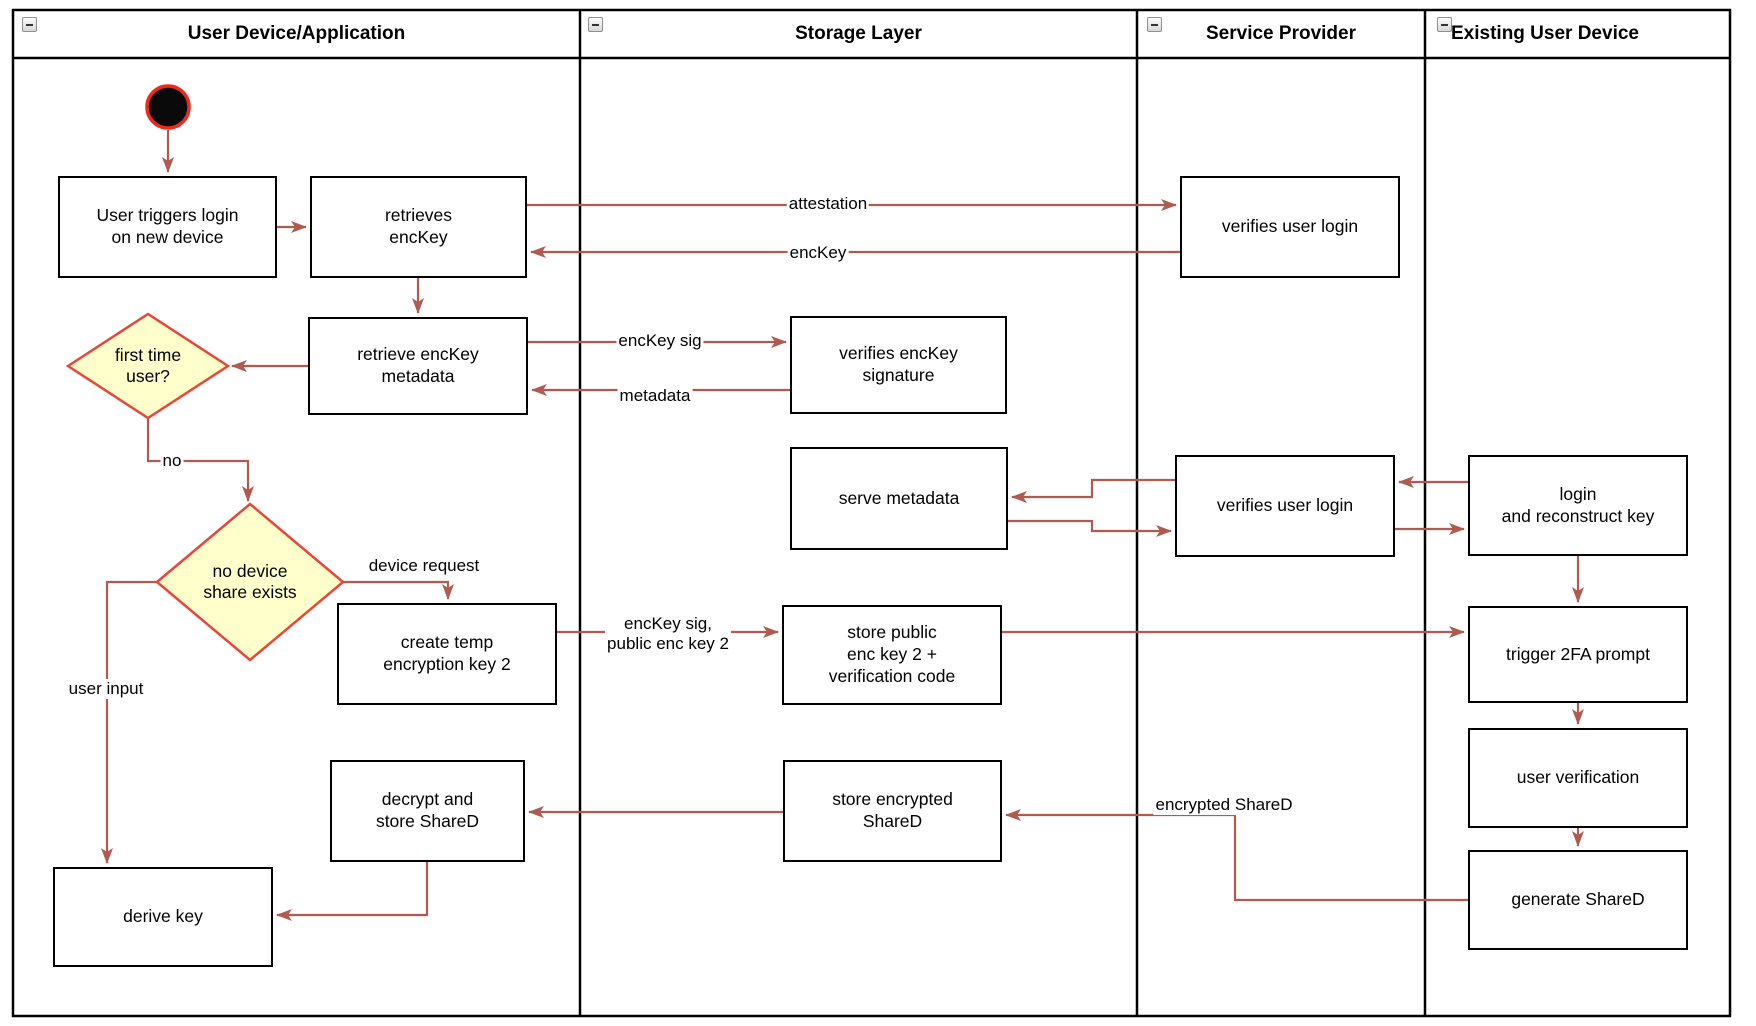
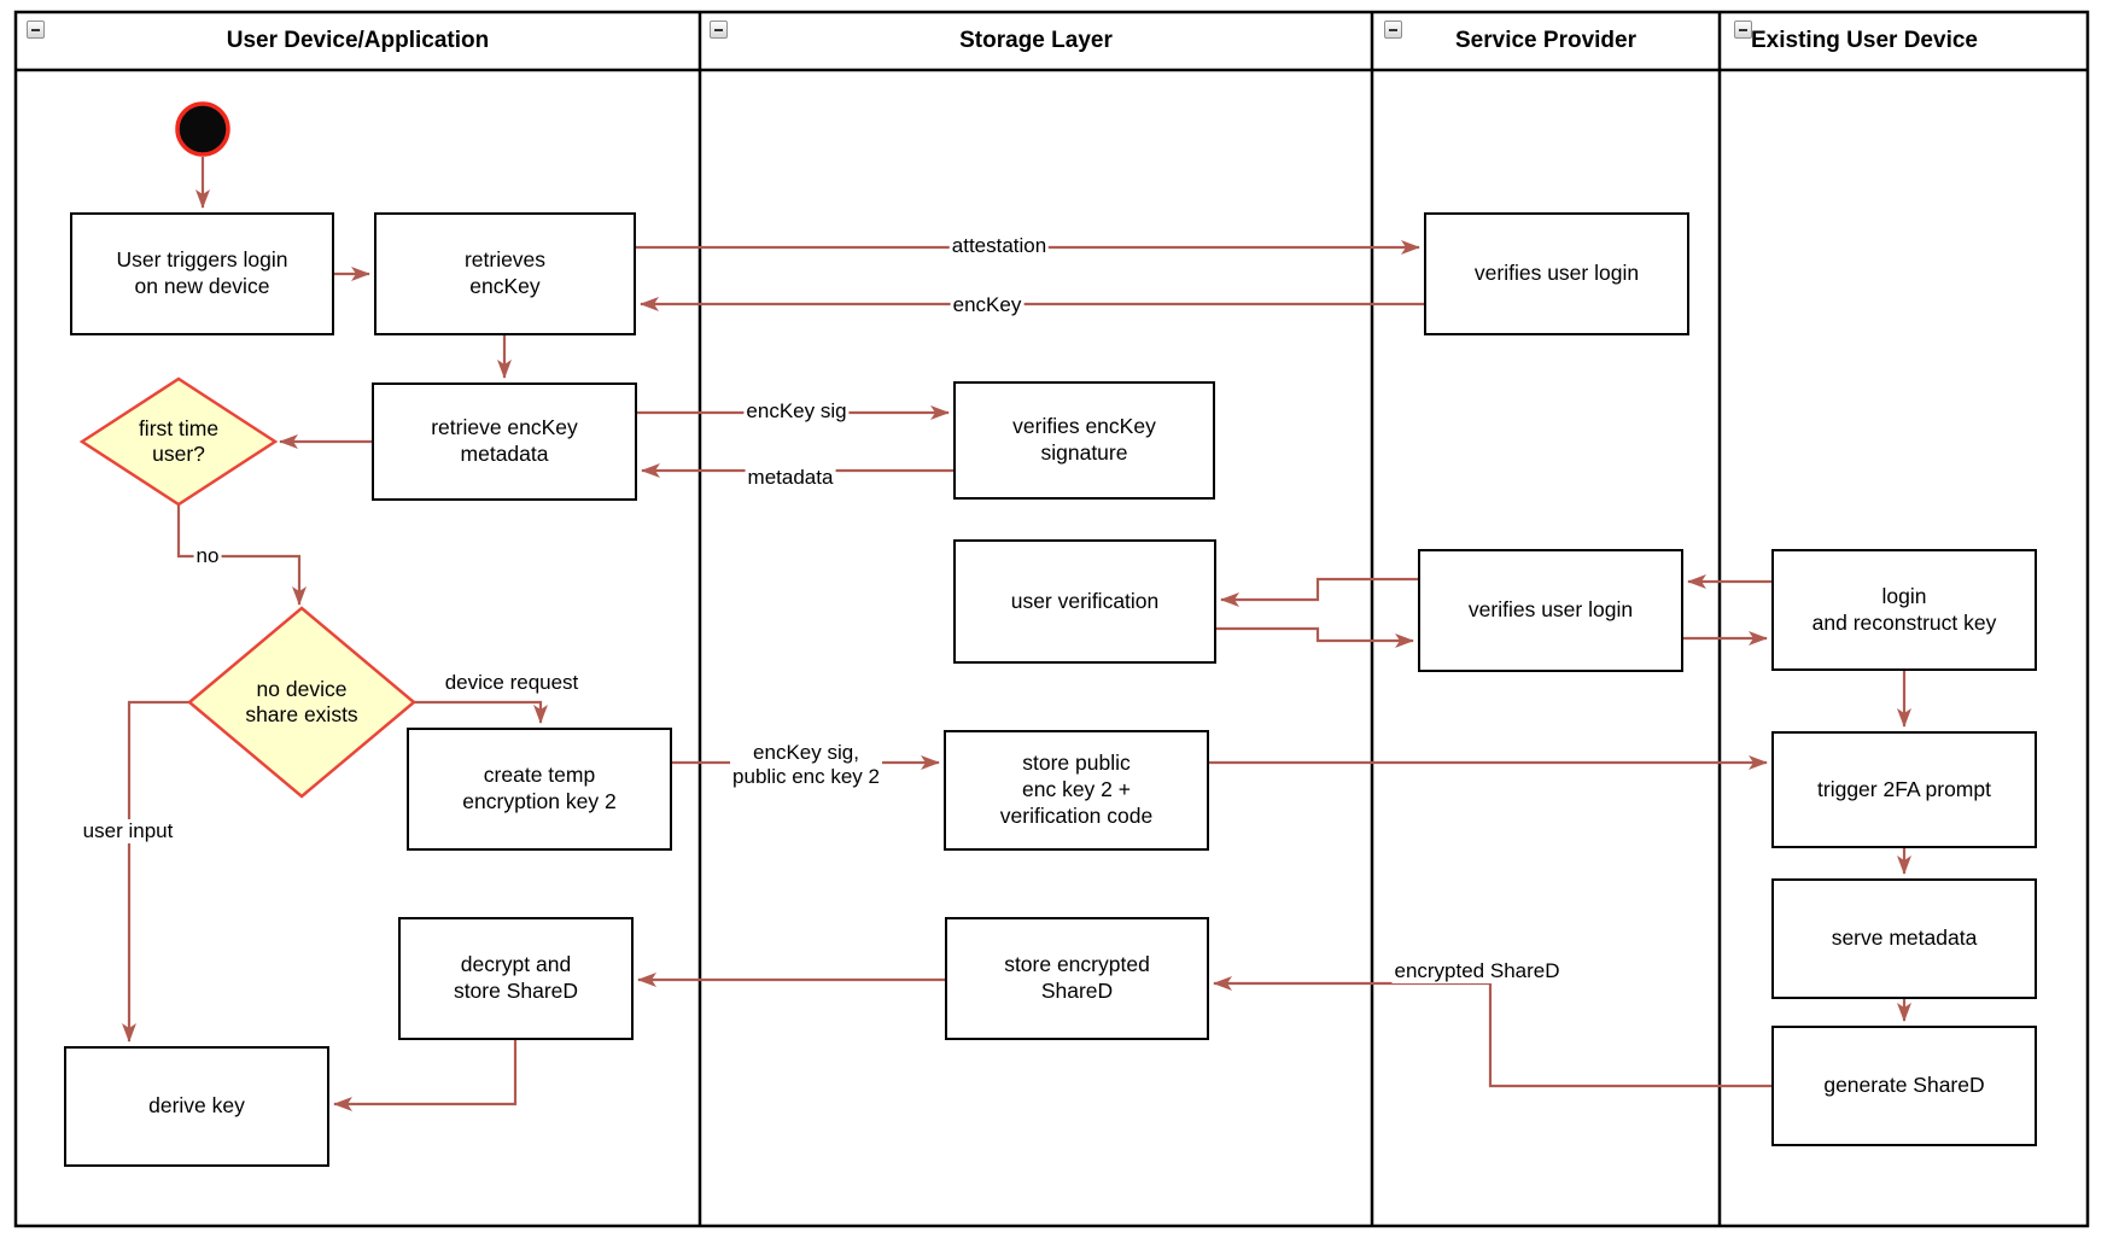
  User Device/Application
  Storage Layer
  Service Provider
  Existing User Device
  User triggers login
  on new device
  retrieves
  encKey
  verifies user login
  retrieve encKey
  metadata
  verifies encKey
  signature
- serve metadata
+ user verification
  verifies user login
  login
  and reconstruct key
  create temp
  encryption key 2
  store public
  enc key 2 +
  verification code
  trigger 2FA prompt
- user verification
+ serve metadata
  generate ShareD
  decrypt and
  store ShareD
  store encrypted
  ShareD
  derive key
  first time
  user?
  no device
  share exists
  attestation
  encKey
  encKey sig
  metadata
  no
  device request
  user input
  encKey sig,
  public enc key 2
  encrypted ShareD
